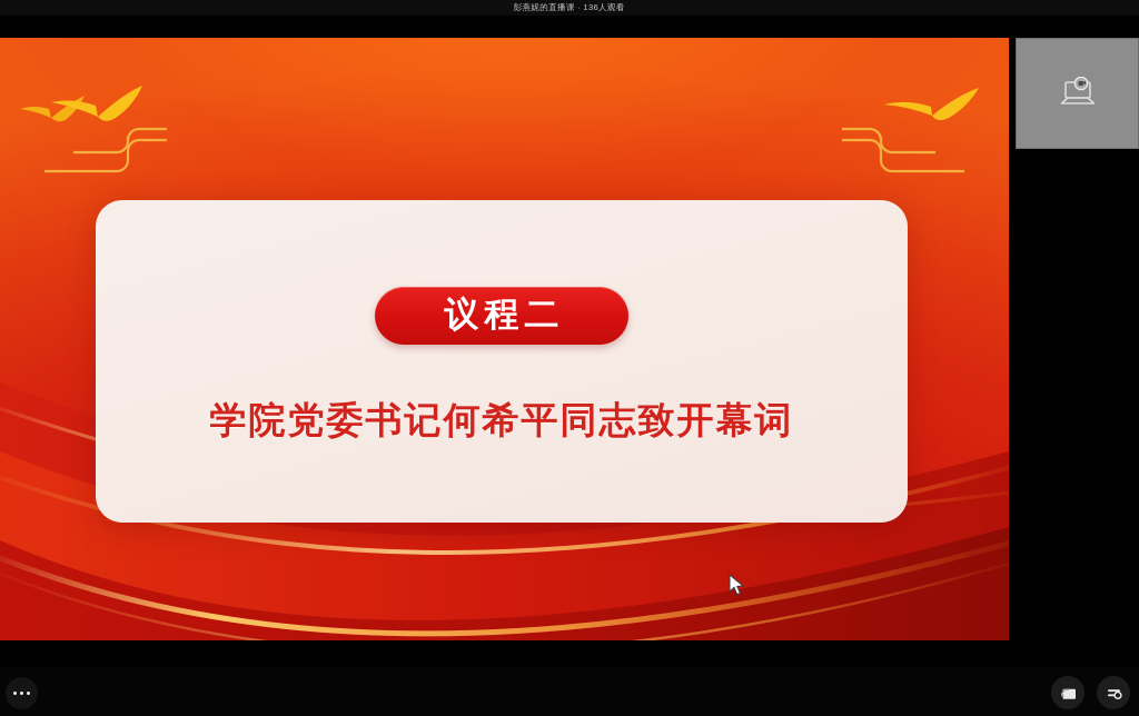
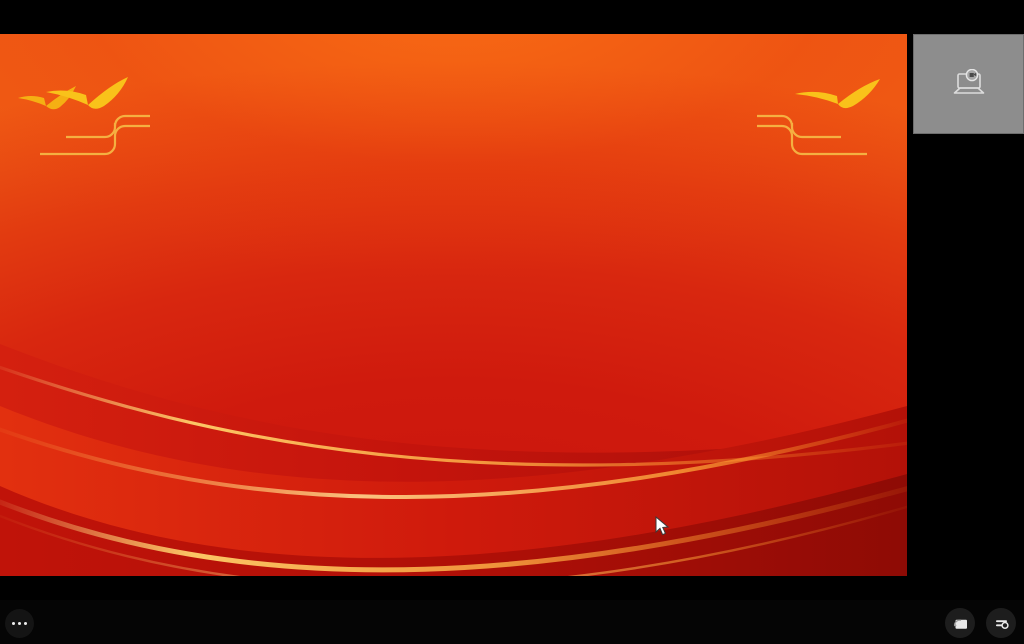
- 彭燕妮的直播课 · 136人观看
- 议程二
- 学院党委书记何希平同志致开幕词
